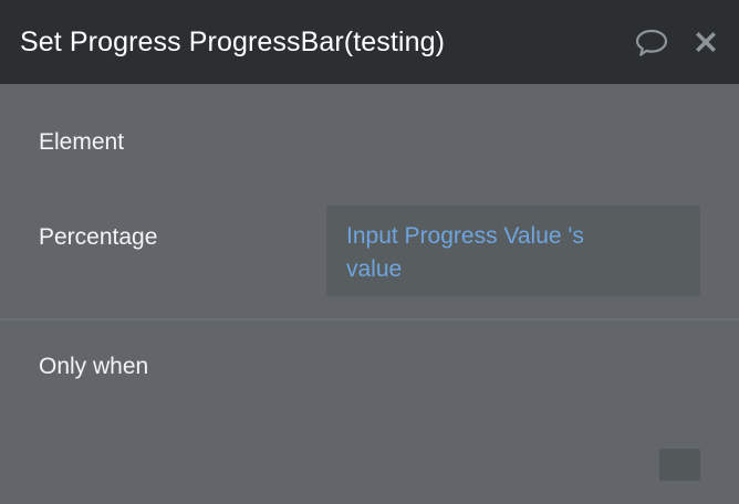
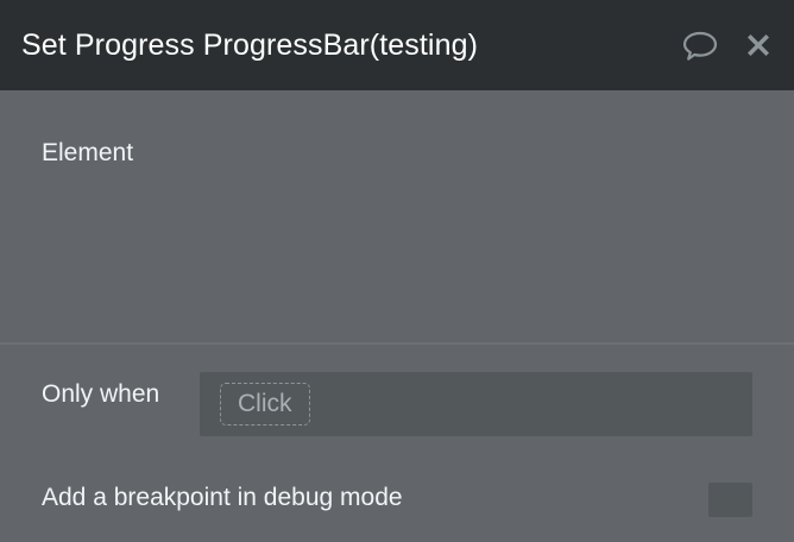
  Set Progress ProgressBar(testing)
  Element
- Percentage
- Input Progress Value 's value
  Only when
+ Click
+ Add a breakpoint in debug mode
